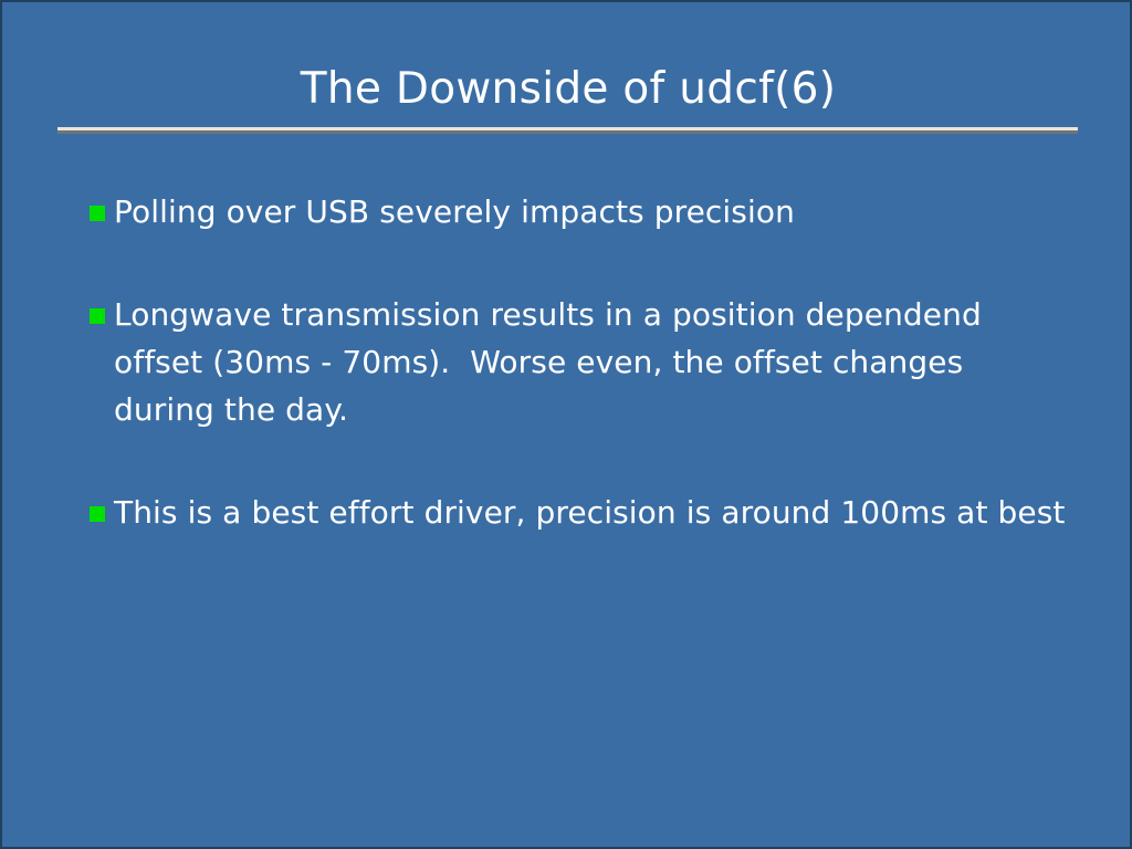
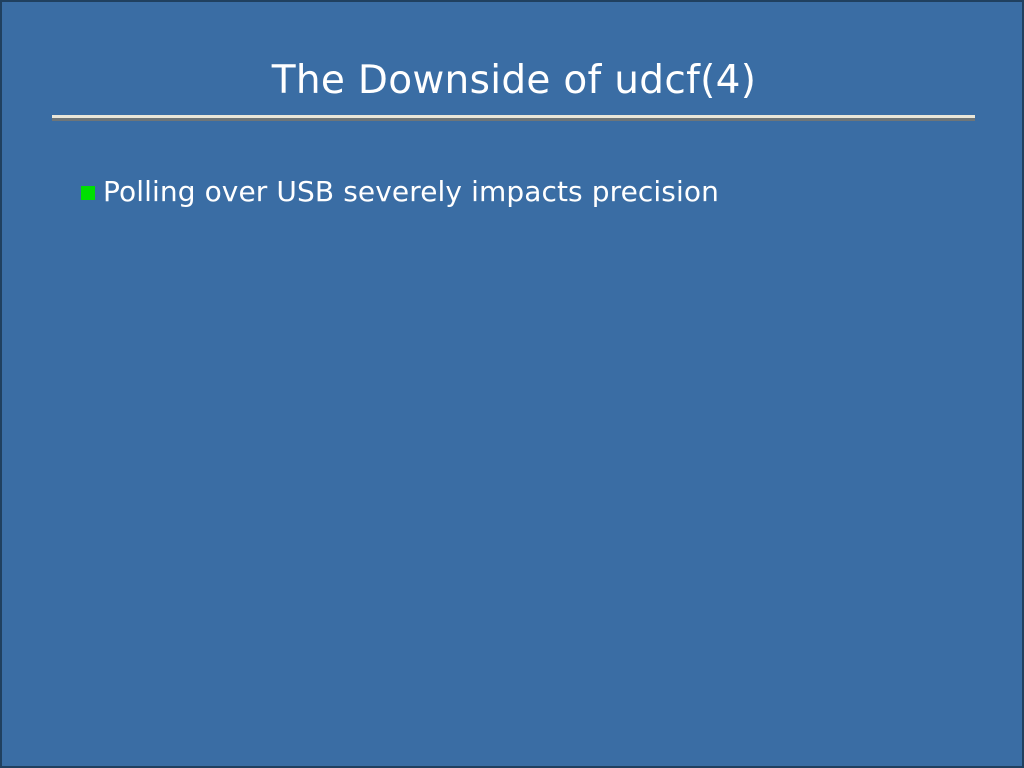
- The Downside of udcf(6)
+ The Downside of udcf(4)
  Polling over USB severely impacts precision
- Longwave transmission results in a position dependend offset (30ms - 70ms). Worse even, the offset changes during the day.
- This is a best effort driver, precision is around 100ms at best
